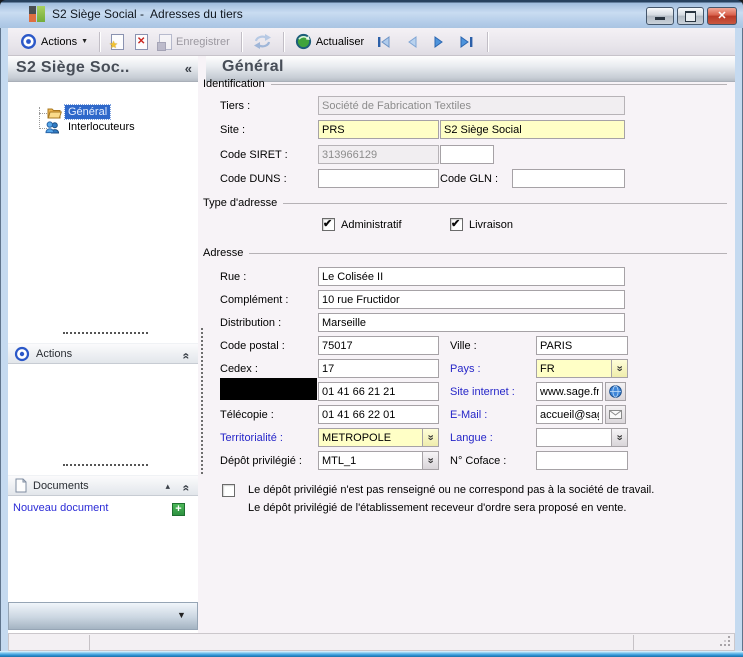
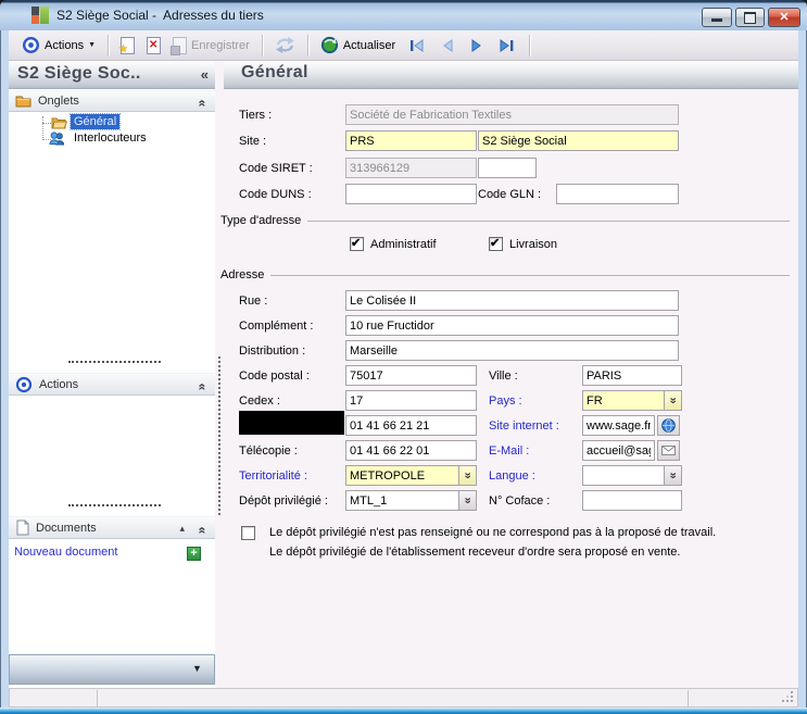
  S2 Siège Social - Adresses du tiers
  ✕
  Actions
  ★
  ✕
  Enregistrer
  Actualiser
  S2 Siège Soc..
  «
+ Onglets
  Général
  Interlocuteurs
  Actions
  Documents
  ▴
  Nouveau document
  +
  ▼
  Général
- Identification
  Tiers :
  Société de Fabrication Textiles
  Site :
  PRS
  S2 Siège Social
  Code SIRET :
  313966129
  Code DUNS :
  Code GLN :
  Type d'adresse
  Administratif
  Livraison
  Adresse
  Rue :
  Le Colisée II
  Complément :
  10 rue Fructidor
  Distribution :
  Marseille
  Code postal :
  75017
  Ville :
  PARIS
  Cedex :
  17
  Pays :
  FR
  01 41 66 21 21
  Site internet :
  www.sage.fr
  Télécopie :
  01 41 66 22 01
  E-Mail :
  accueil@sa
  Territorialité :
  METROPOLE
  Langue :
  Dépôt privilégié :
  MTL_1
  N° Coface :
- Le dépôt privilégié n'est pas renseigné ou ne correspond pas à la société de travail.
+ Le dépôt privilégié n'est pas renseigné ou ne correspond pas à la proposé de travail.
  Le dépôt privilégié de l'établissement receveur d'ordre sera proposé en vente.
